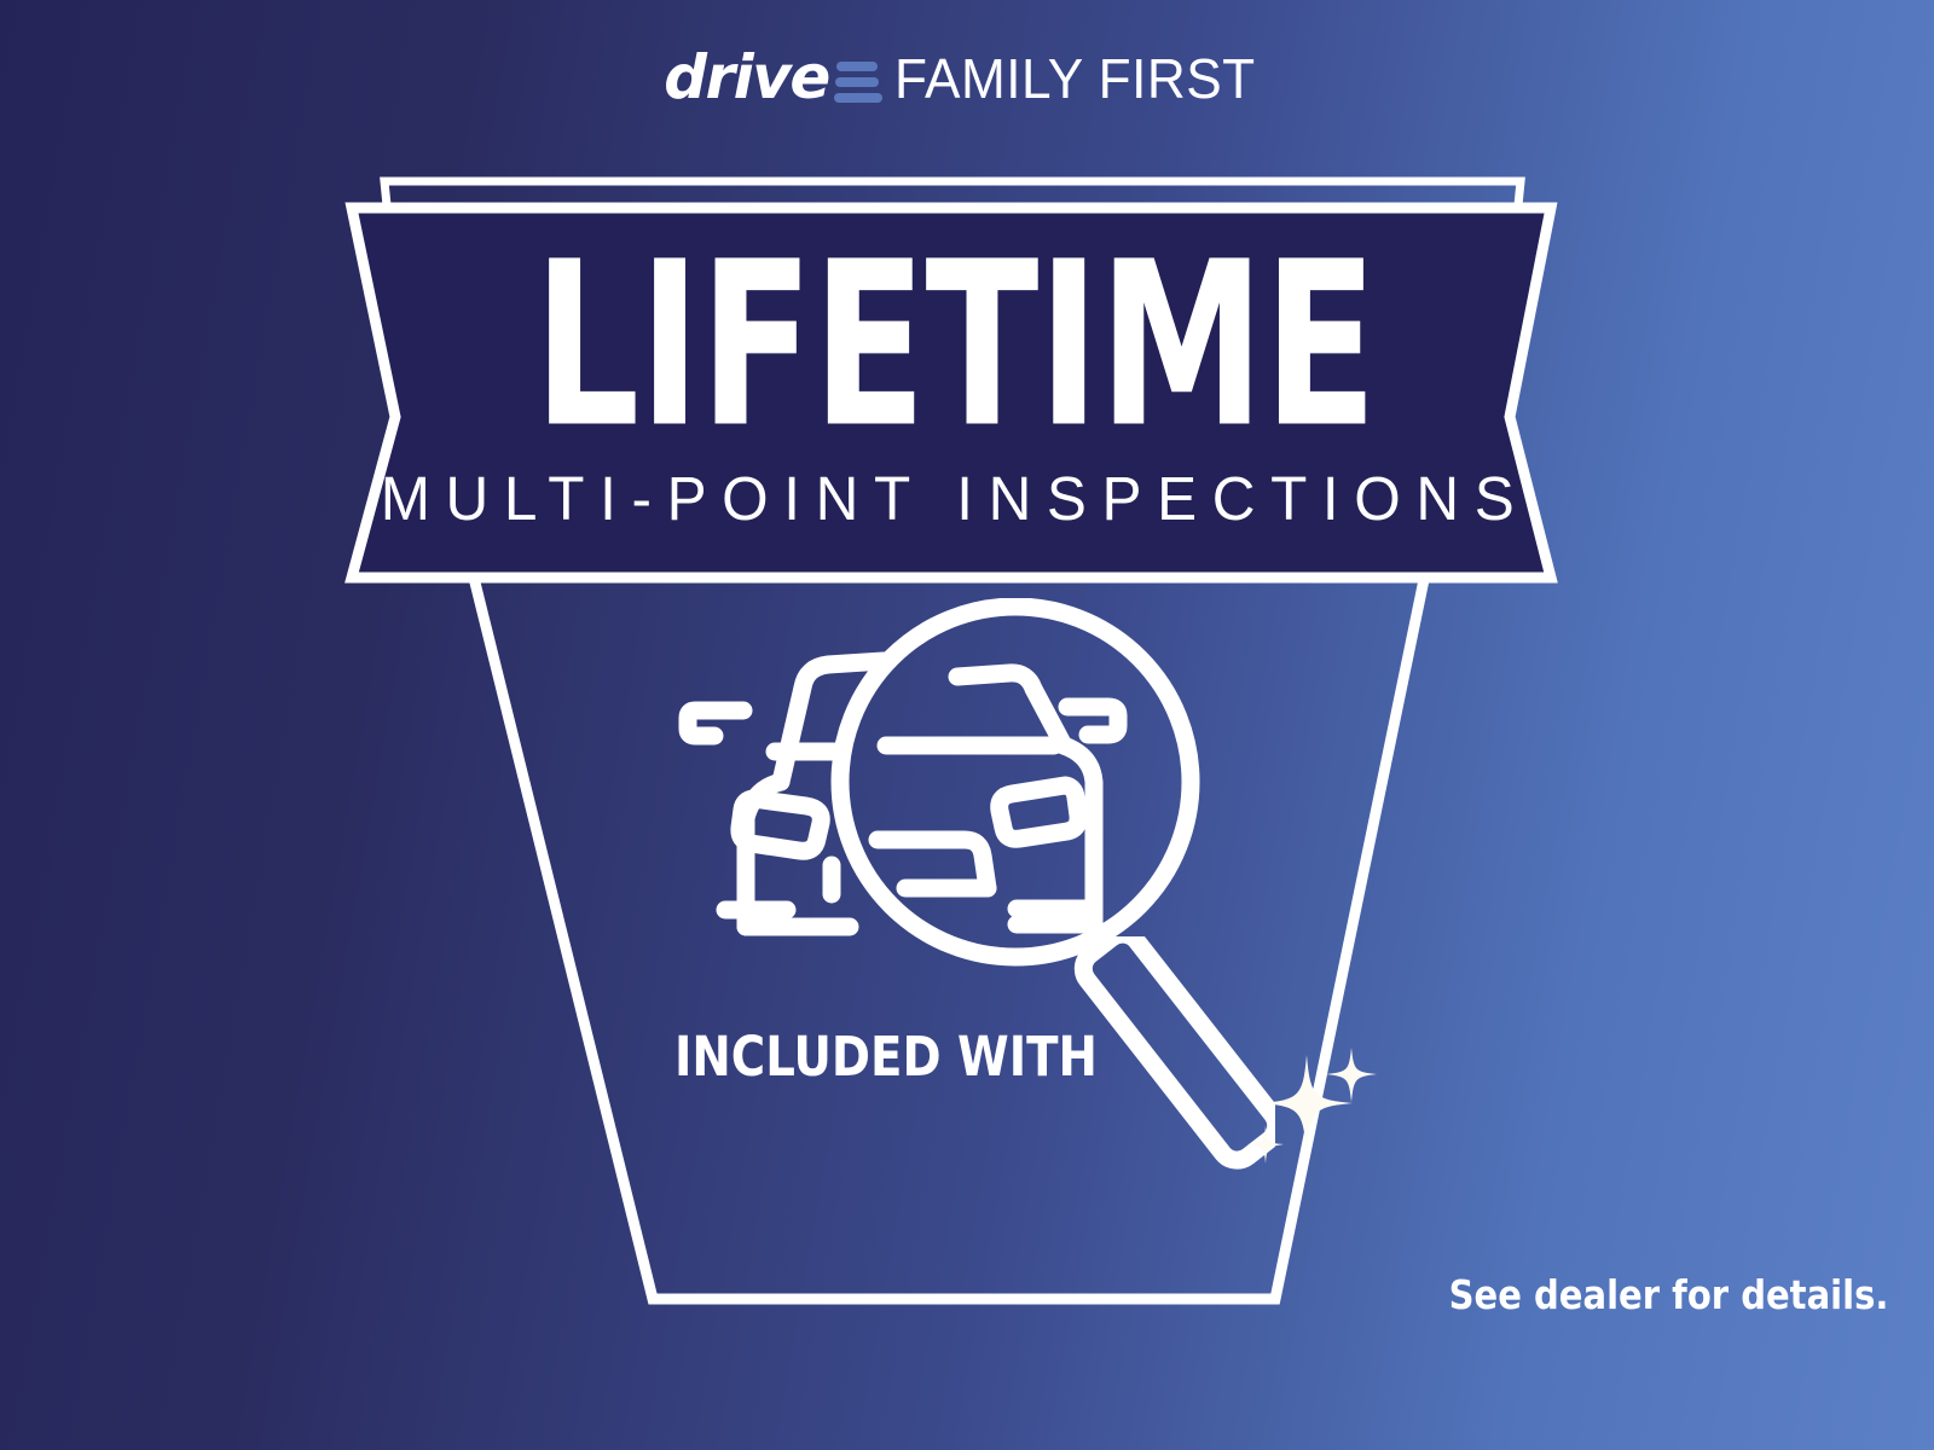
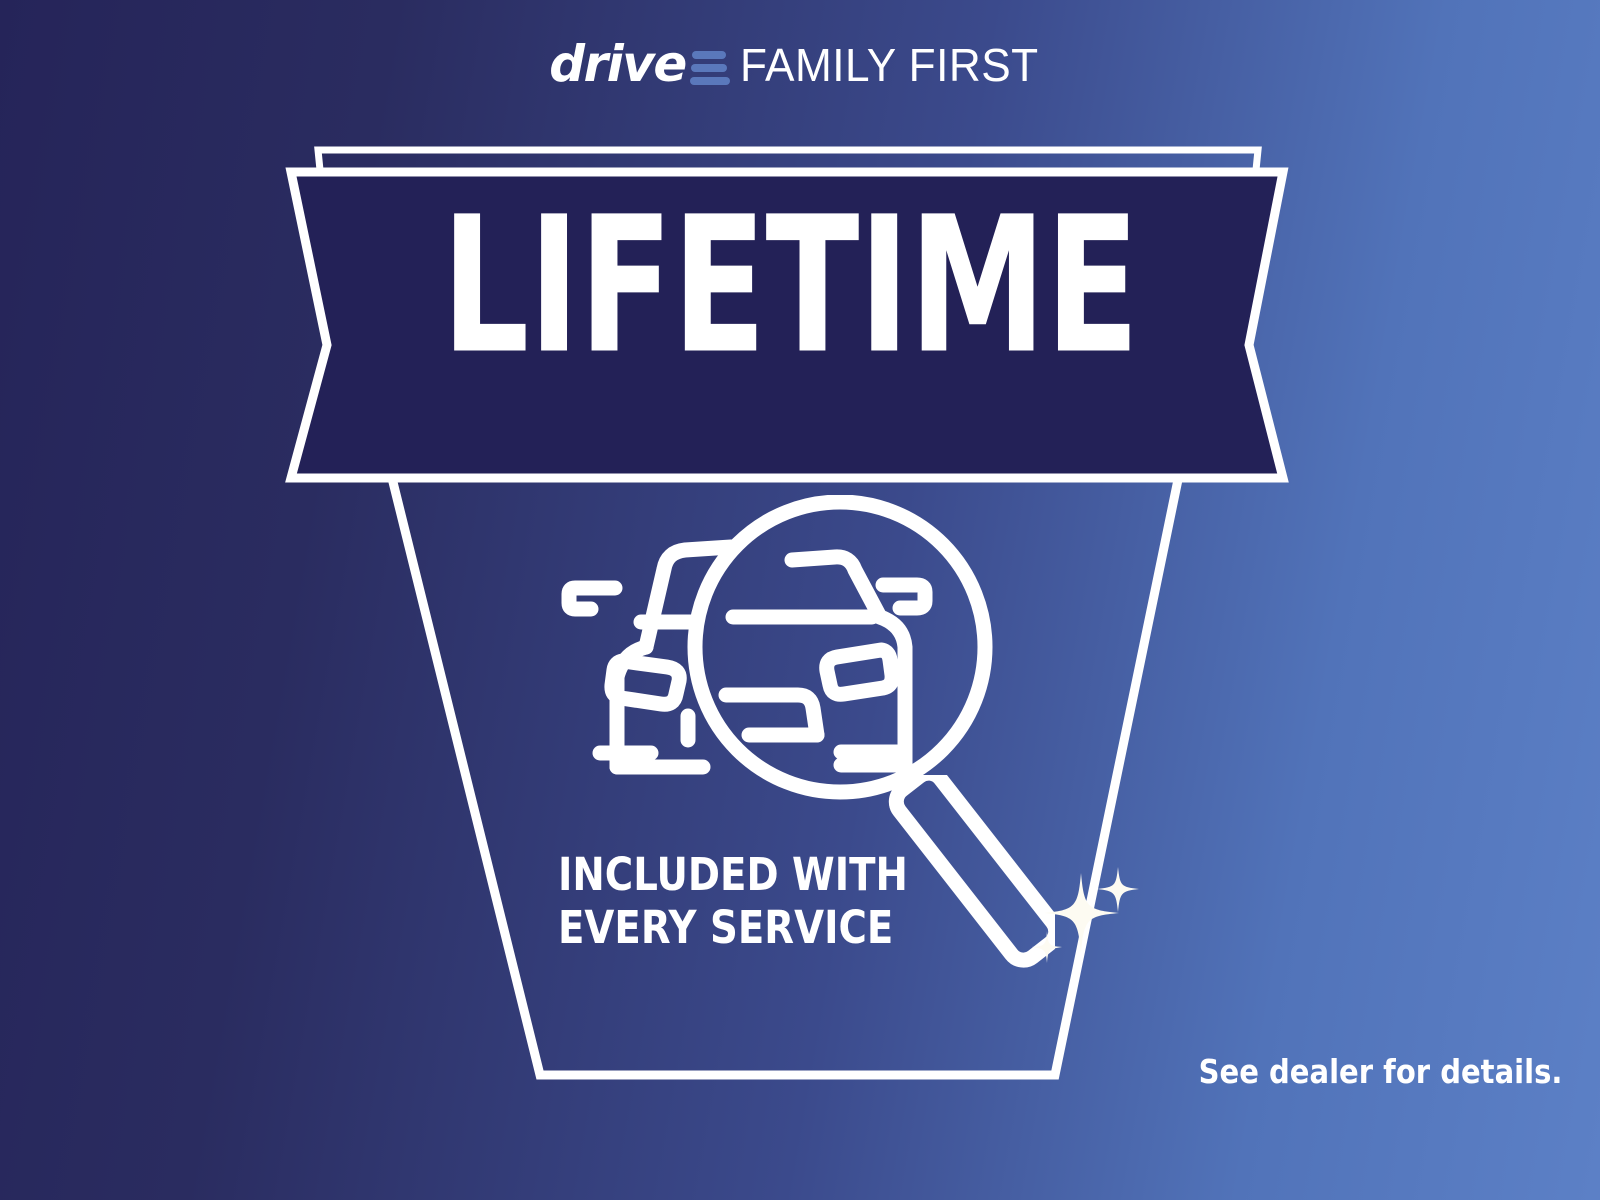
  drive
  FAMILY FIRST
  LIFETIME
- MULTI-POINT INSPECTIONS
  INCLUDED WITH
+ EVERY SERVICE
  See dealer for details.
